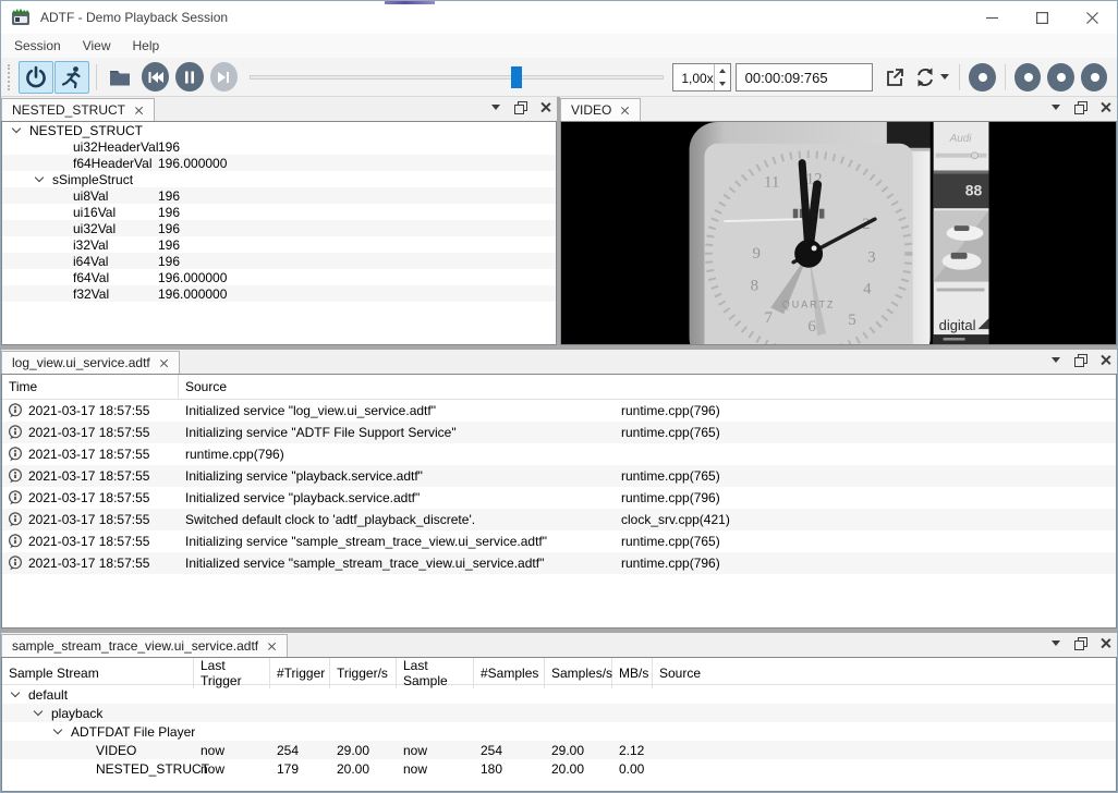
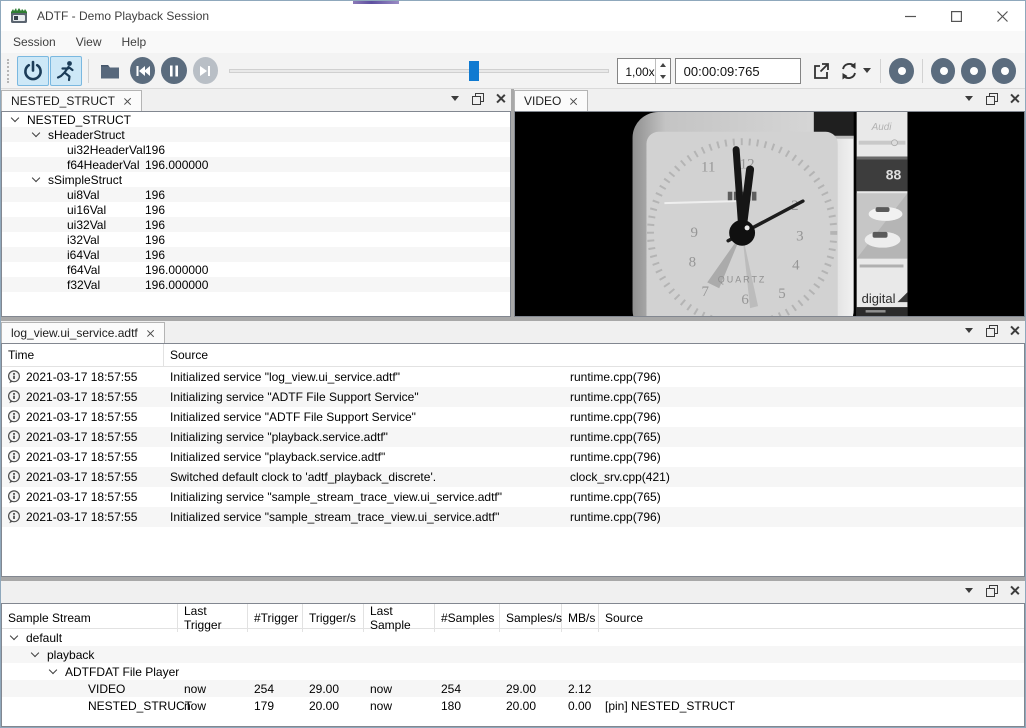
  ADTF - Demo Playback Session
  Session
  View
  Help
  1,00x
  00:00:09:765
  NESTED_STRUCT
  NESTED_STRUCT
+ sHeaderStruct
  ui32HeaderVal
  196
  f64HeaderVal
  196.000000
  sSimpleStruct
  ui8Val
  196
  ui16Val
  196
  ui32Val
  196
  i32Val
  196
  i64Val
  196
  f64Val
  196.000000
  f32Val
  196.000000
  VIDEO
  12
  11
  3
  4
  5
  6
  7
  8
  9
  QUARTZ
  Audi
  88
  digital
  log_view.ui_service.adtf
  Time
  Source
  2021-03-17 18:57:55
  Initialized service "log_view.ui_service.adtf"
  runtime.cpp(796)
  2021-03-17 18:57:55
  Initializing service "ADTF File Support Service"
  runtime.cpp(765)
  2021-03-17 18:57:55
+ Initialized service "ADTF File Support Service"
  runtime.cpp(796)
  2021-03-17 18:57:55
  Initializing service "playback.service.adtf"
  runtime.cpp(765)
  2021-03-17 18:57:55
  Initialized service "playback.service.adtf"
  runtime.cpp(796)
  2021-03-17 18:57:55
  Switched default clock to 'adtf_playback_discrete'.
  clock_srv.cpp(421)
  2021-03-17 18:57:55
  Initializing service "sample_stream_trace_view.ui_service.adtf"
  runtime.cpp(765)
  2021-03-17 18:57:55
  Initialized service "sample_stream_trace_view.ui_service.adtf"
  runtime.cpp(796)
- sample_stream_trace_view.ui_service.adtf
  Sample Stream
  Last Trigger
  #Trigger
  Trigger/s
  Last Sample
  #Samples
  Samples/s
  MB/s
  Source
  default
  playback
  ADTFDAT File Player
  VIDEO
  now
  254
  29.00
  now
  254
  29.00
  2.12
  NESTED_STRU
  now
  179
  20.00
  now
  180
  20.00
  0.00
+ [pin] NESTED_STRUCT
